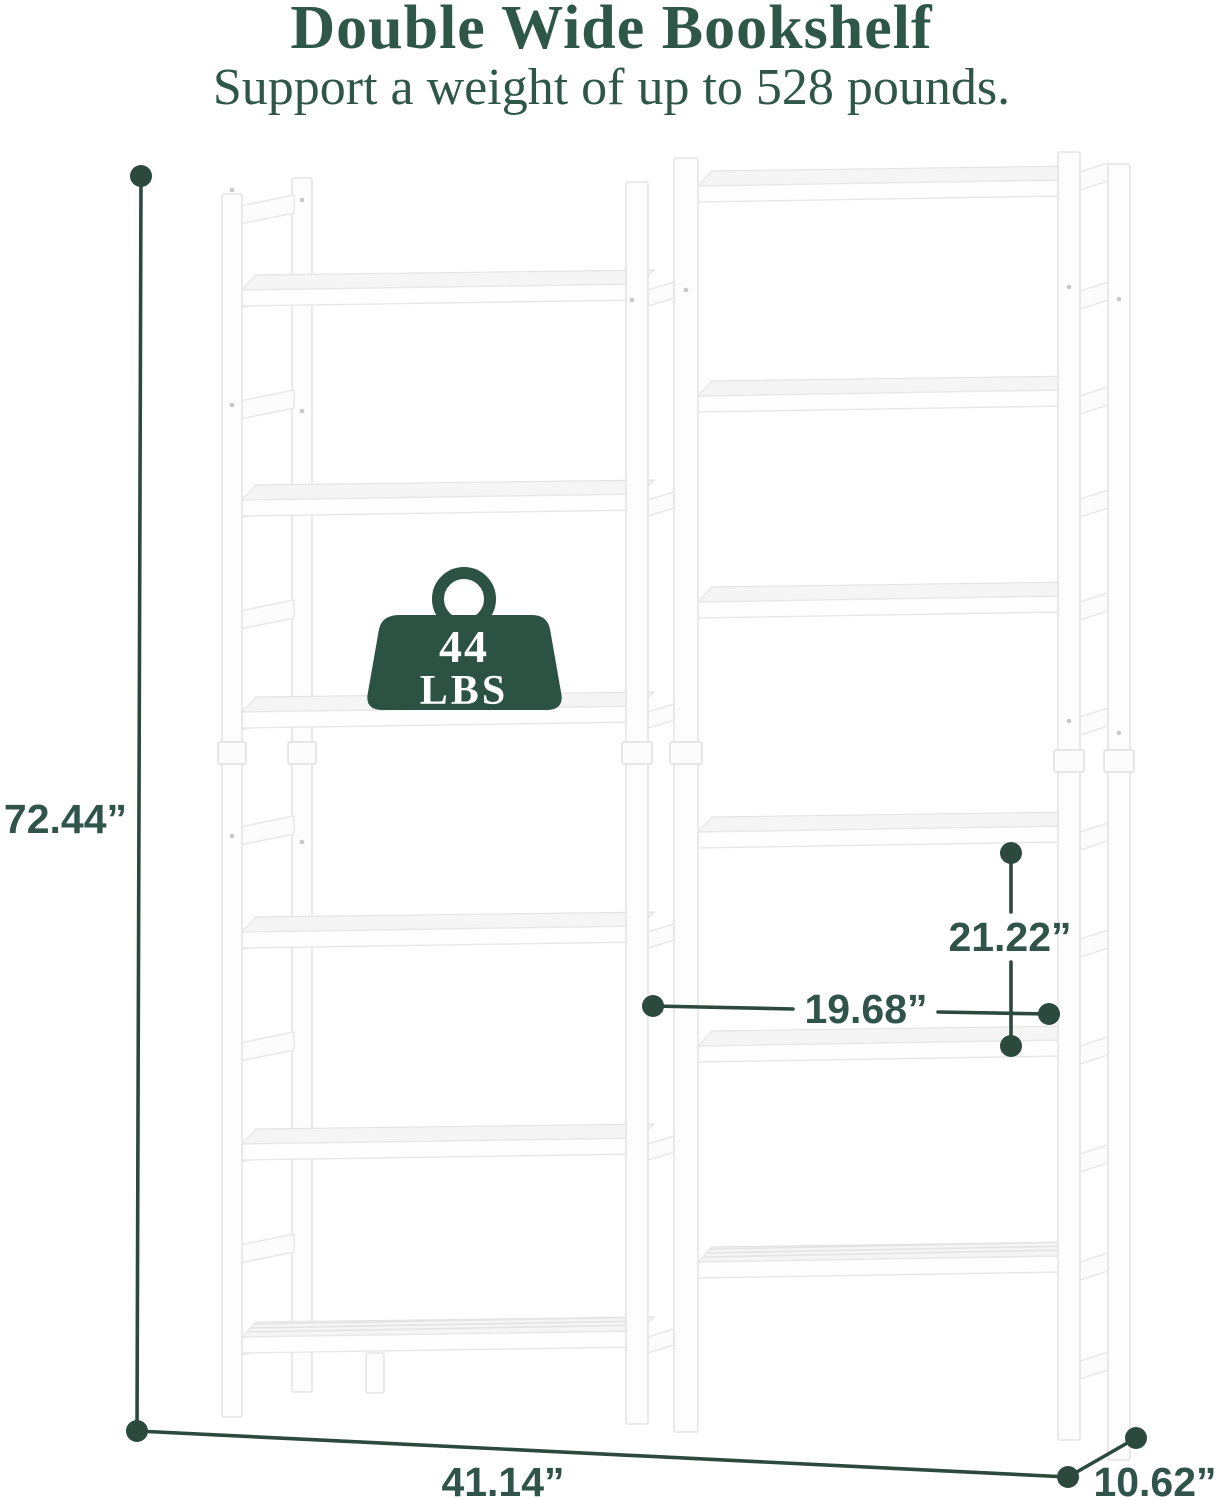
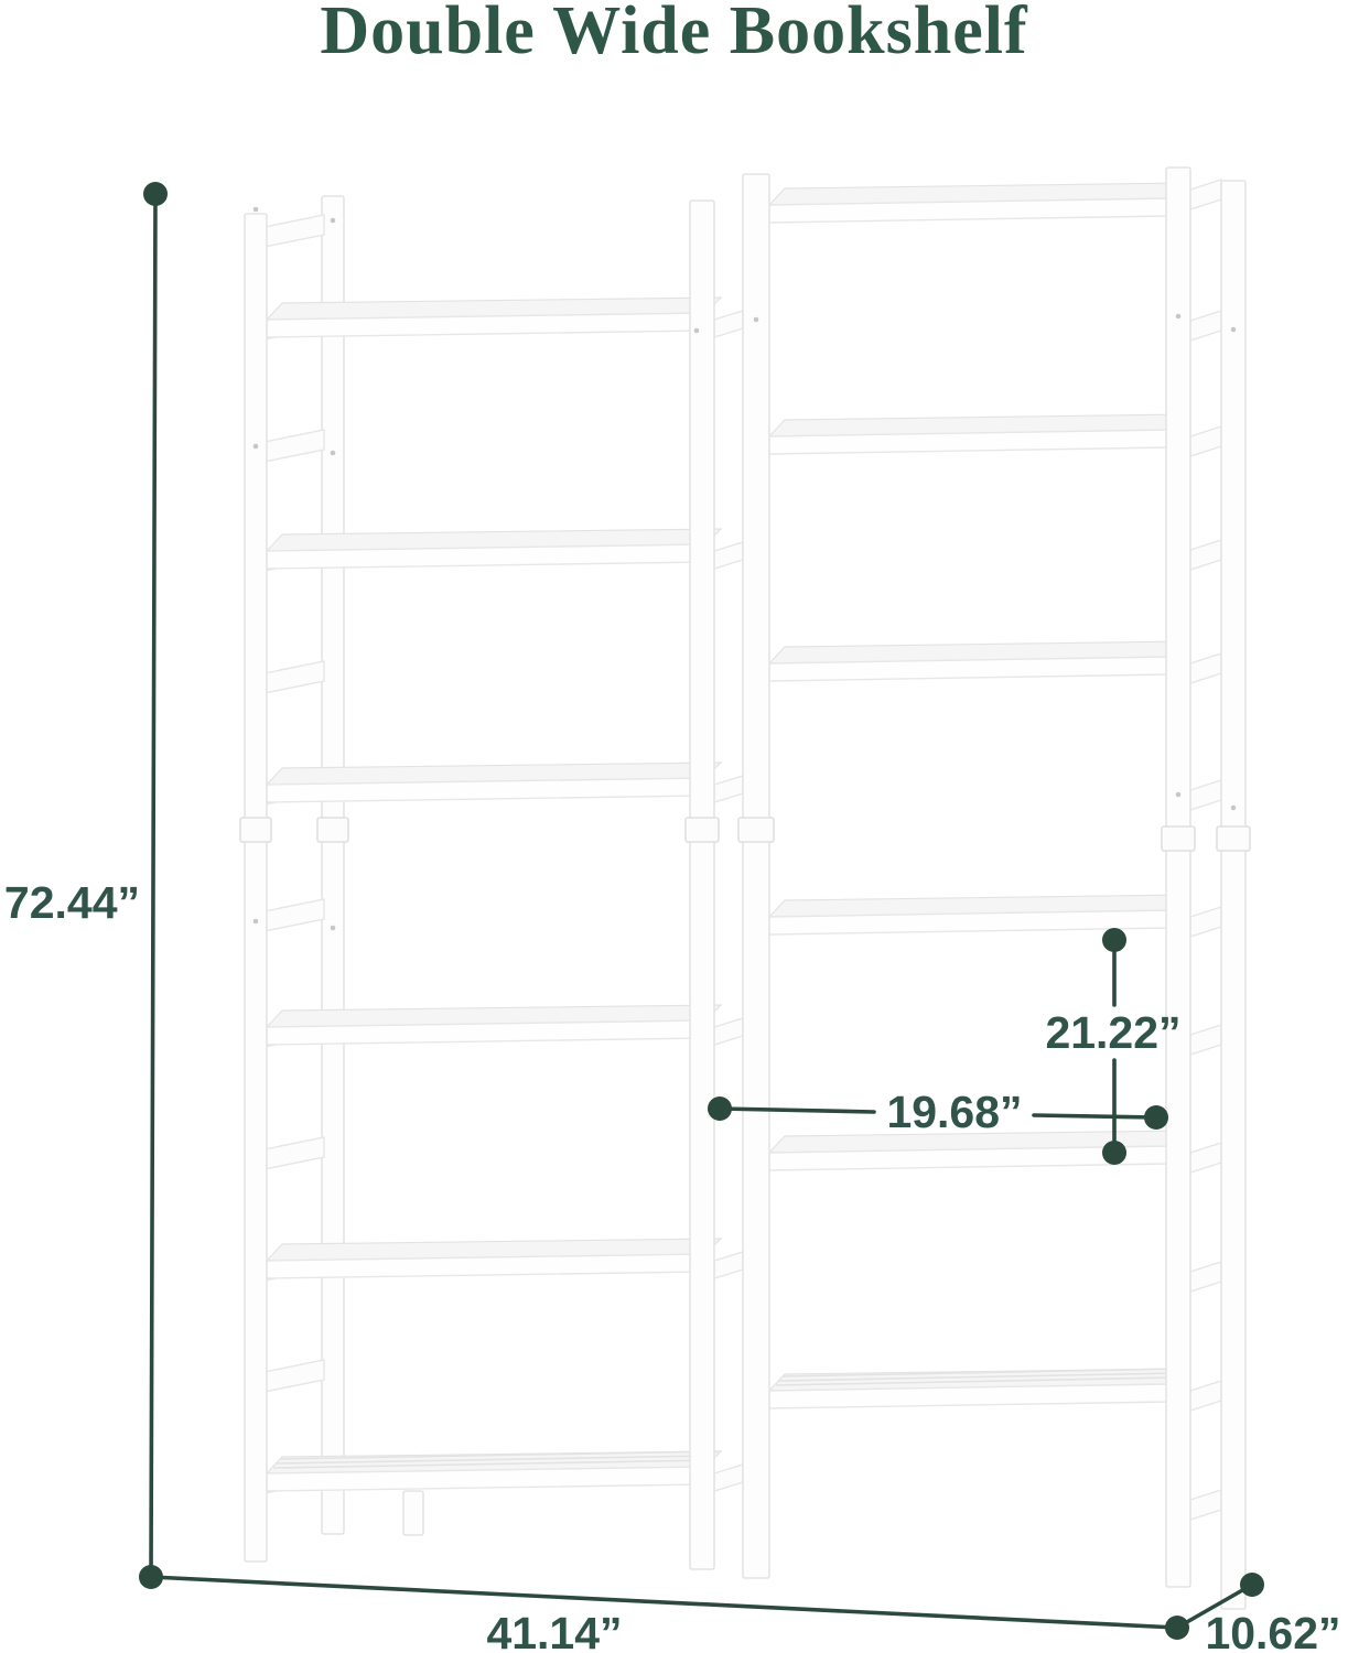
  Double Wide Bookshelf
- Support a weight of up to 528 pounds.
- 44
- LBS
  72.44”
  41.14”
  10.62”
  21.22”
  19.68”
